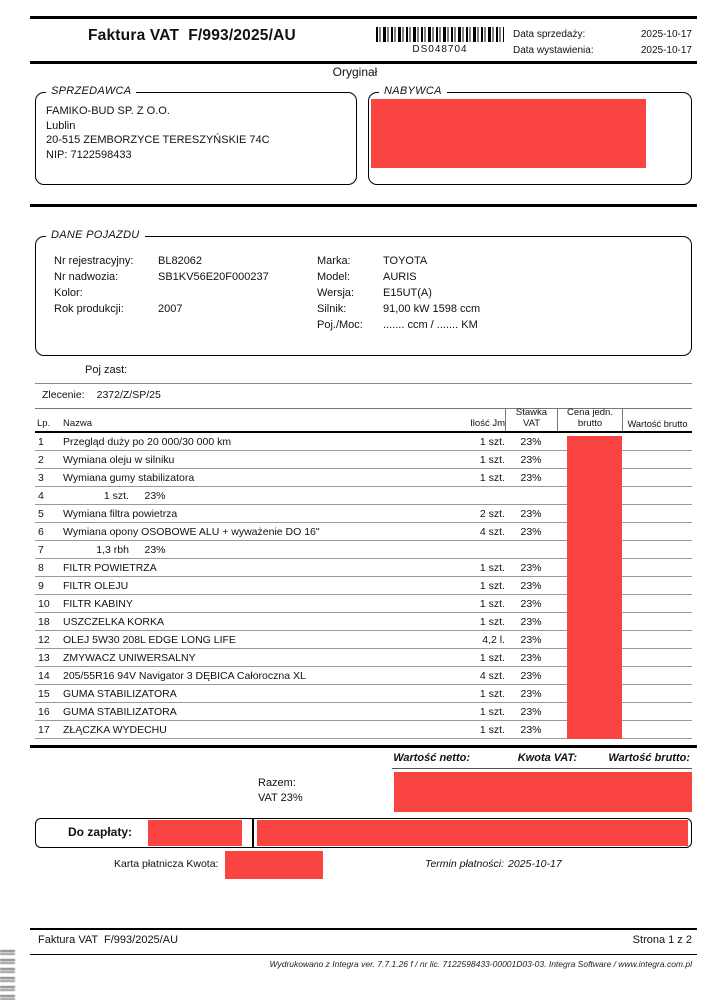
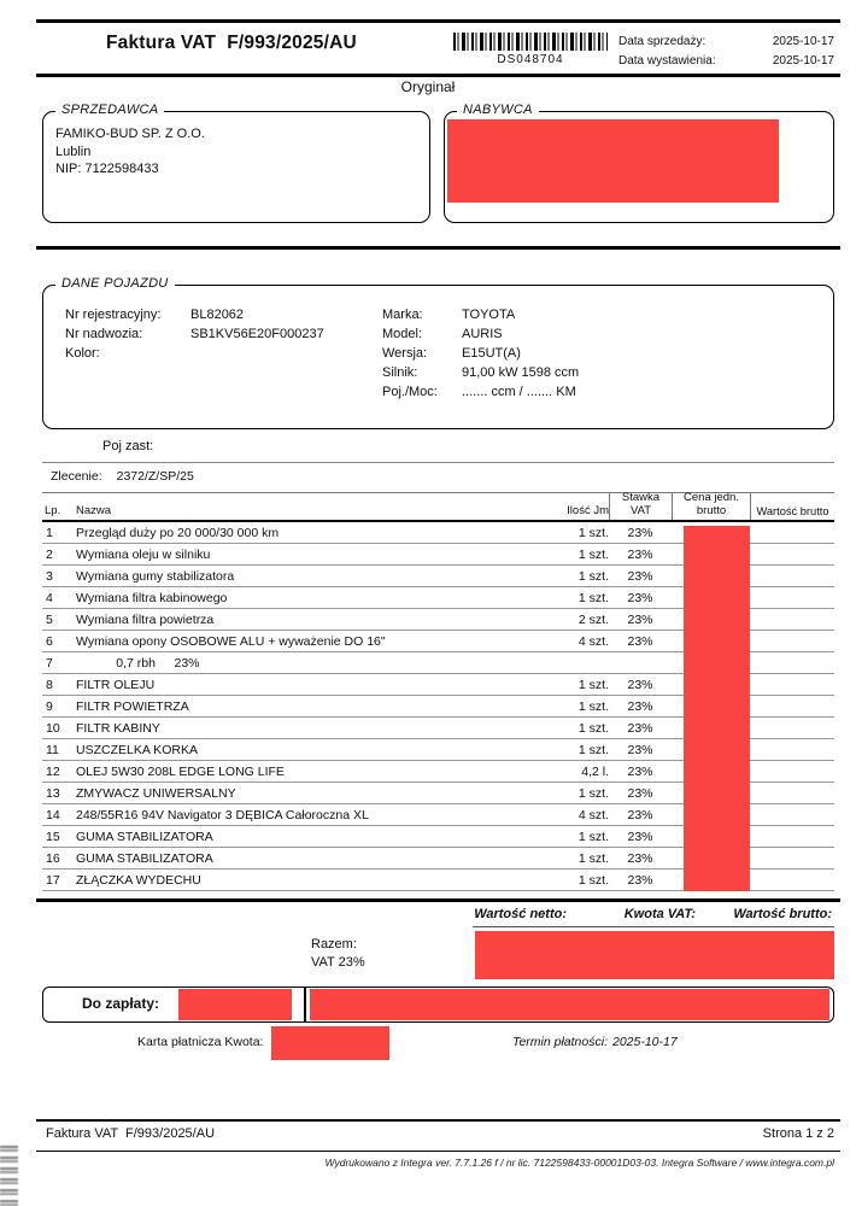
  Faktura VAT F/993/2025/AU
  DS048704
  Data sprzedaży:
  2025-10-17
  Data wystawienia:
  2025-10-17
  Oryginał
  SPRZEDAWCA
  FAMIKO-BUD SP. Z O.O.
  Lublin
- 20-515 ZEMBORZYCE TERESZYŃSKIE 74C
  NIP: 7122598433
  NABYWCA
  DANE POJAZDU
  Nr rejestracyjny:
  BL82062
  Nr nadwozia:
  SB1KV56E20F000237
  Kolor:
- Rok produkcji:
- 2007
  Marka:
  TOYOTA
  Model:
  AURIS
  Wersja:
  E15UT(A)
  Silnik:
  91,00 kW 1598 ccm
  Poj./Moc:
  ....... ccm / ....... KM
  Poj zast:
  Zlecenie: 2372/Z/SP/25
  Lp.
  Nazwa
  Ilość Jm
  Stawka
  VAT
  Cena jedn.
  brutto
  Wartość brutto
  1
  Przegląd duży po 20 000/30 000 km
  1 szt.
  23%
  2
  Wymiana oleju w silniku
  1 szt.
  23%
  3
  Wymiana gumy stabilizatora
  1 szt.
  23%
  4
+ Wymiana filtra kabinowego
  1 szt.
  23%
  5
  Wymiana filtra powietrza
  2 szt.
  23%
  6
  Wymiana opony OSOBOWE ALU + wyważenie DO 16"
  4 szt.
  23%
  7
- 1,3 rbh
+ 0,7 rbh
  23%
  8
- FILTR POWIETRZA
+ FILTR OLEJU
  1 szt.
  23%
  9
- FILTR OLEJU
+ FILTR POWIETRZA
  1 szt.
  23%
  10
  FILTR KABINY
  1 szt.
  23%
- 18
+ 11
  USZCZELKA KORKA
  1 szt.
  23%
  12
  OLEJ 5W30 208L EDGE LONG LIFE
  4,2 l.
  23%
  13
  ZMYWACZ UNIWERSALNY
  1 szt.
  23%
  14
- 205/55R16 94V Navigator 3 DĘBICA Całoroczna XL
+ 248/55R16 94V Navigator 3 DĘBICA Całoroczna XL
  4 szt.
  23%
  15
  GUMA STABILIZATORA
  1 szt.
  23%
  16
  GUMA STABILIZATORA
  1 szt.
  23%
  17
  ZŁĄCZKA WYDECHU
  1 szt.
  23%
  Wartość netto:
  Kwota VAT:
  Wartość brutto:
  Razem:
  VAT 23%
  Do zapłaty:
  Karta płatnicza Kwota:
  Termin płatności: 2025-10-17
  Faktura VAT F/993/2025/AU
  Strona 1 z 2
  Wydrukowano z Integra ver. 7.7.1.26 f / nr lic. 7122598433-00001D03-03. Integra Software / www.integra.com.pl
